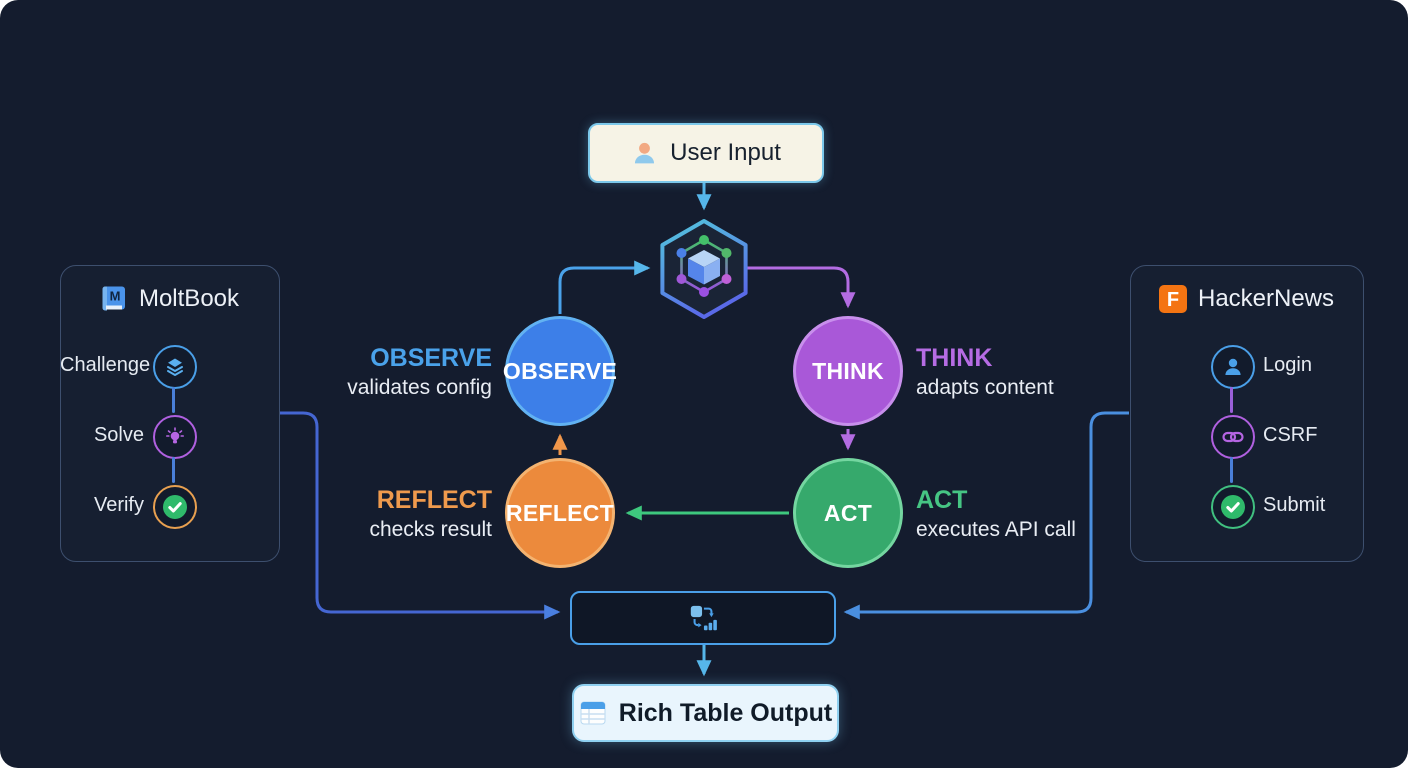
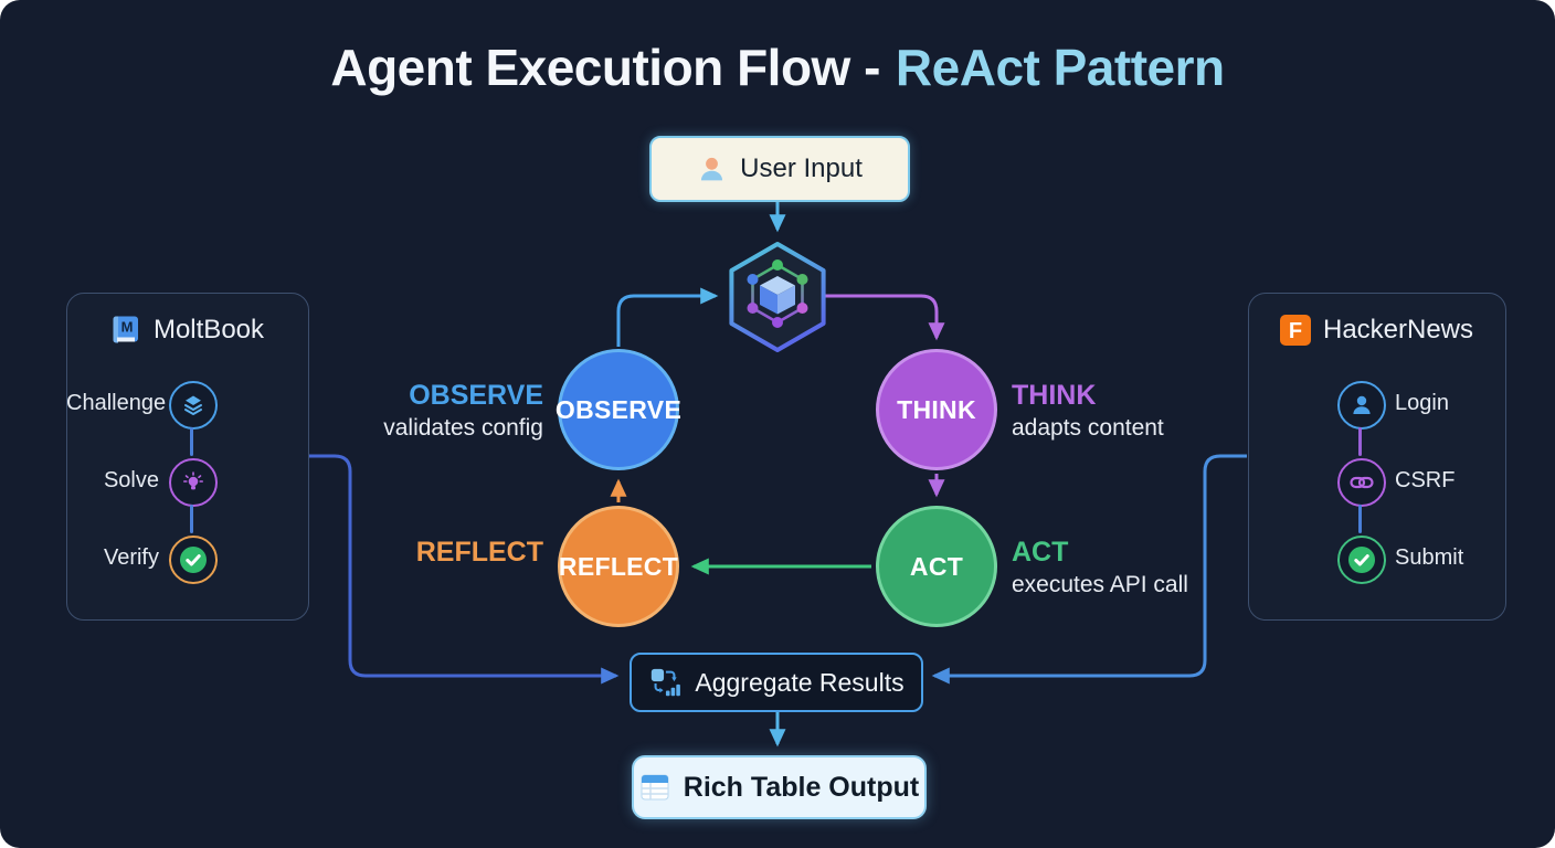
+ Agent Execution Flow -
+ ReAct Pattern
  User Input
  OBSERVE
  THINK
  ACT
  REFLECT
  OBSERVE
  validates config
  THINK
  adapts content
  ACT
  executes API call
  REFLECT
- checks result
  M
  MoltBook
  Challenge
  Solve
  Verify
  F
  HackerNews
  Login
  CSRF
  Submit
+ Aggregate Results
  Rich Table Output
